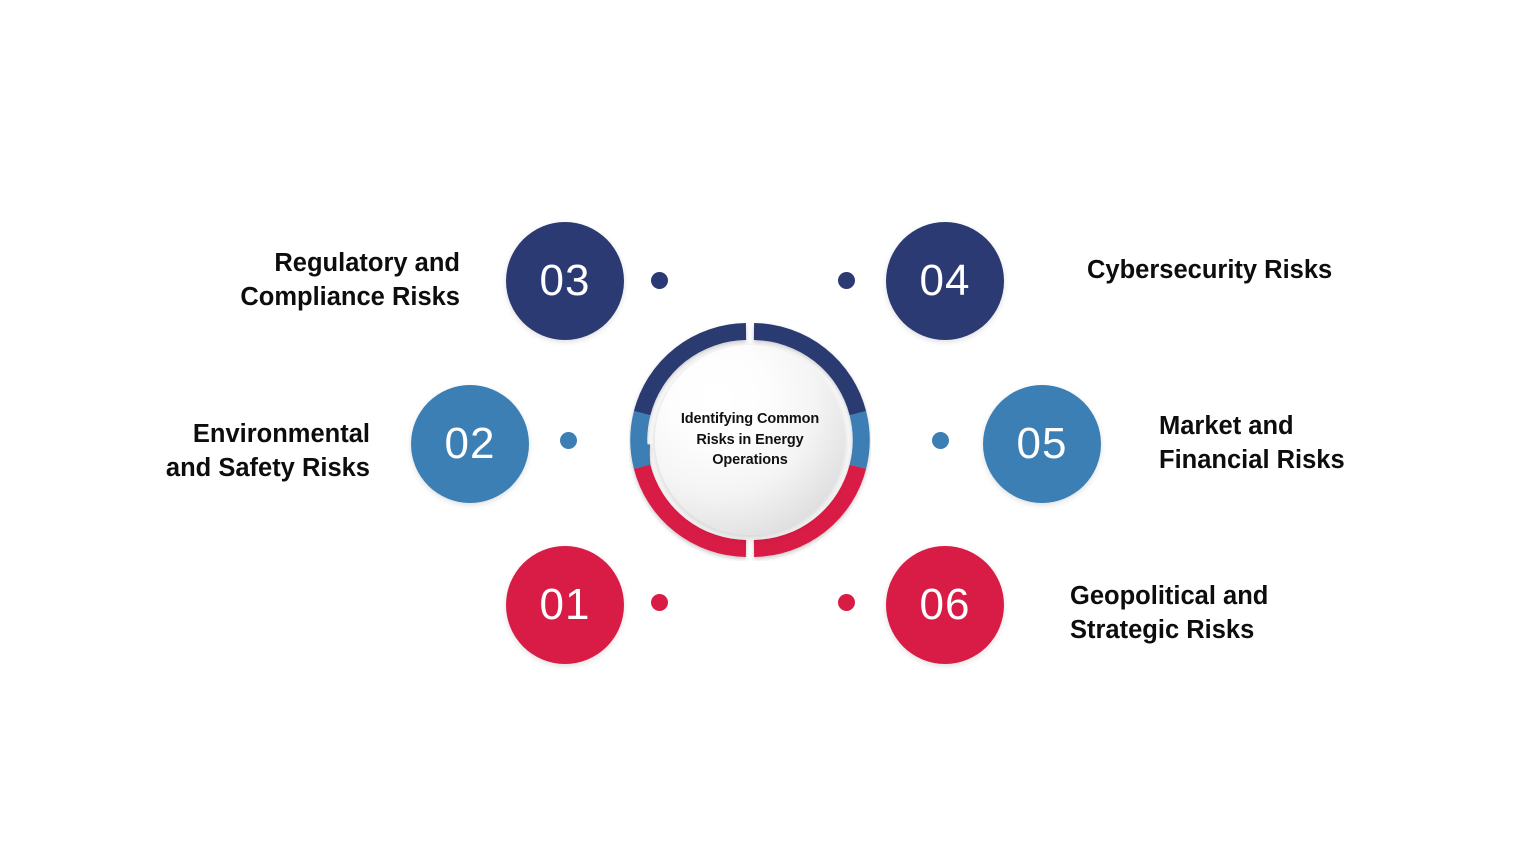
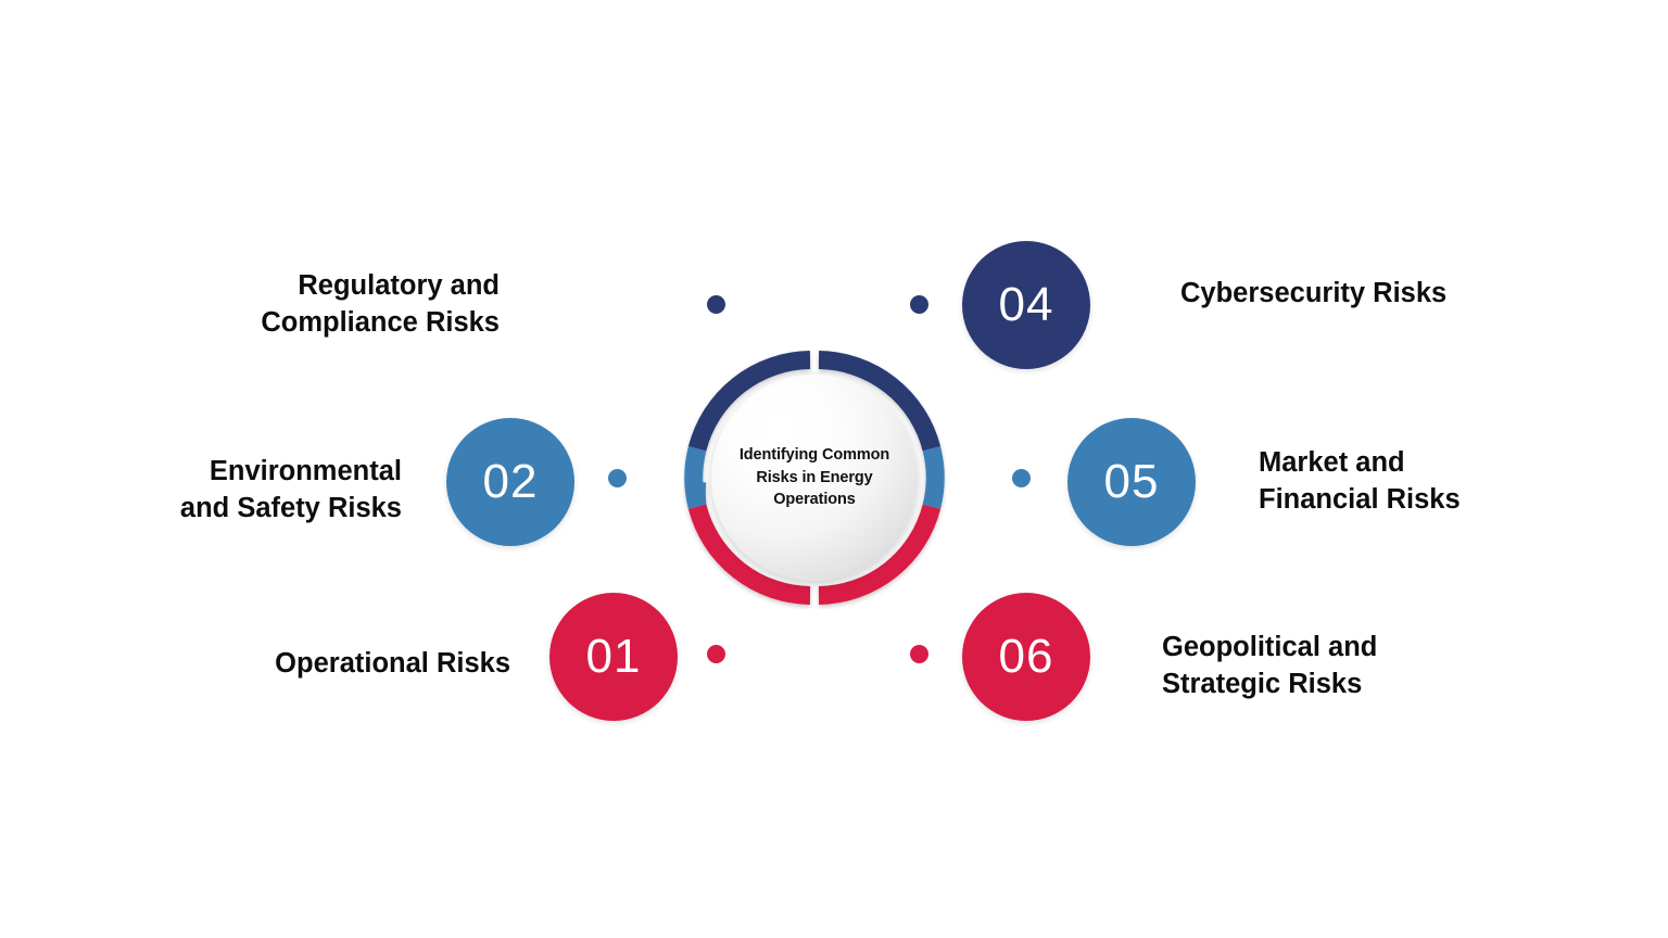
  Identifying Common
  Risks in Energy
  Operations
- 03
  02
  01
  04
  05
  06
  Regulatory and
  Compliance Risks
  Environmental
  and Safety Risks
+ Operational Risks
  Cybersecurity Risks
  Market and
  Financial Risks
  Geopolitical and
  Strategic Risks
